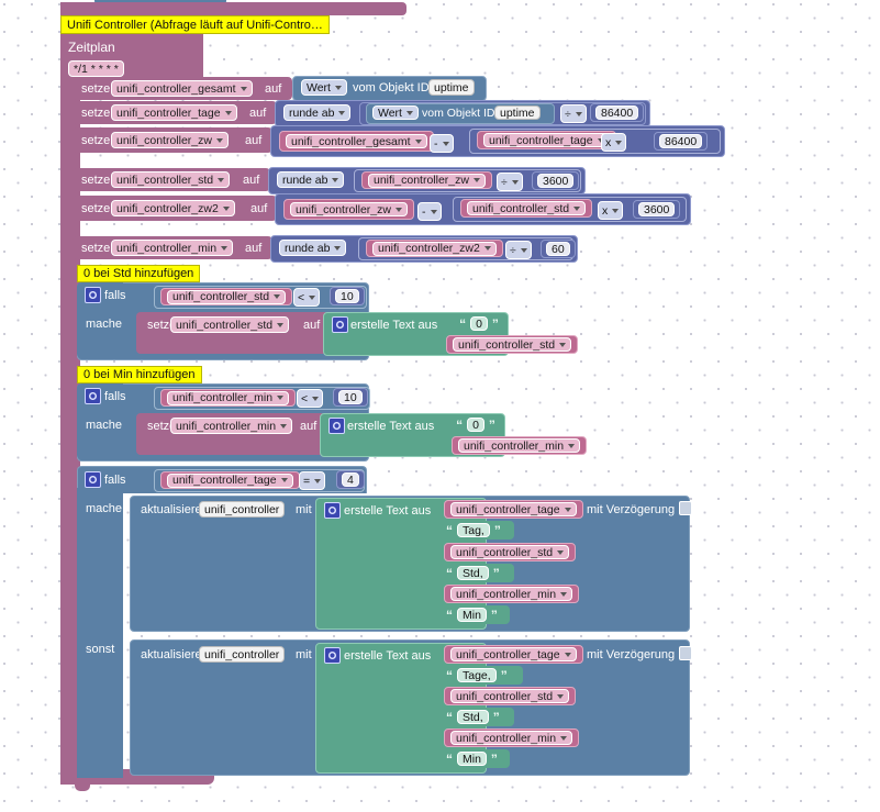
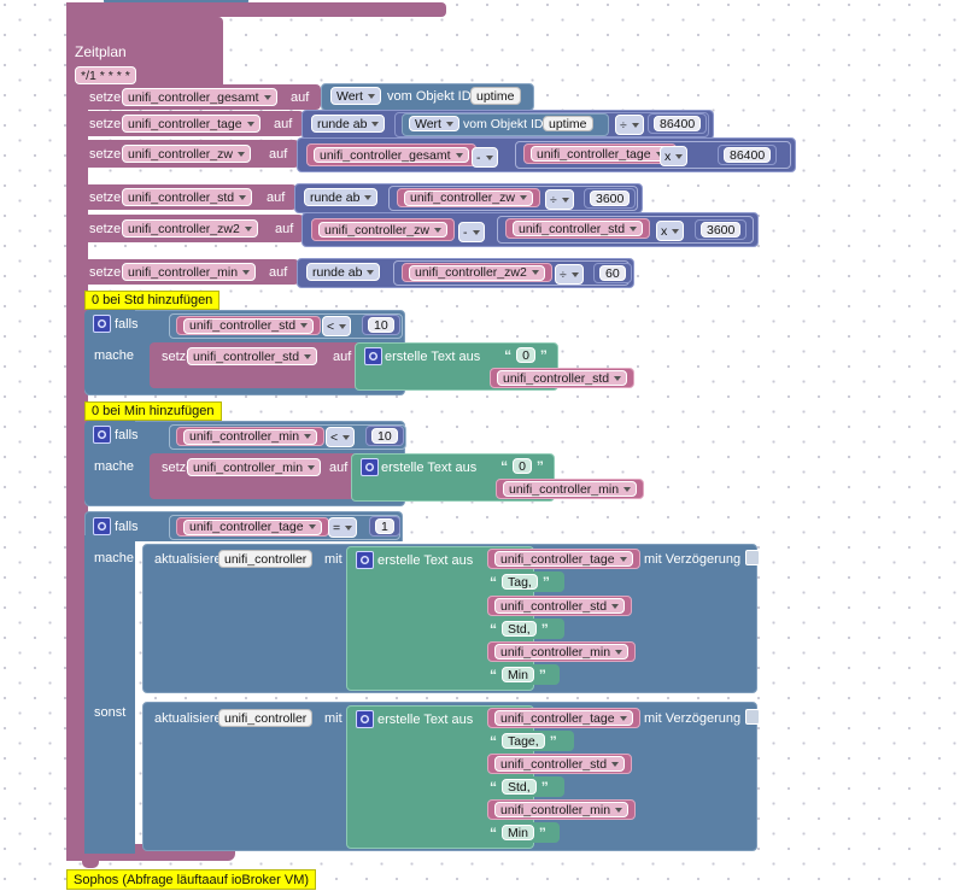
- Unifi Controller (Abfrage läuft auf Unifi-Contro…
  Zeitplan
  */1 * * * *
  setze
  unifi_controller_gesamt
  auf
  Wert
  vom Objekt ID
  uptime
  setze
  unifi_controller_tage
  auf
  runde ab
  Wert
  vom Objekt ID
  uptime
  ÷
  86400
  setze
  unifi_controller_zw
  auf
  unifi_controller_gesamt
  -
  unifi_controller_tage
  x
  86400
  setze
  unifi_controller_std
  auf
  runde ab
  unifi_controller_zw
  ÷
  3600
  setze
  unifi_controller_zw2
  auf
  unifi_controller_zw
  -
  unifi_controller_std
  x
  3600
  setze
  unifi_controller_min
  auf
  runde ab
  unifi_controller_zw2
  ÷
  60
  0 bei Std hinzufügen
  falls
  unifi_controller_std
  <
  10
  mache
  setz
  unifi_controller_std
  auf
  erstelle Text aus
  “
  0
  ”
  unifi_controller_std
  0 bei Min hinzufügen
  falls
  unifi_controller_min
  <
  10
  mache
  setz
  unifi_controller_min
  auf
  erstelle Text aus
  “
  0
  ”
  unifi_controller_min
  falls
  unifi_controller_tage
  =
- 4
+ 1
  mache
  sonst
  aktualisier
  unifi_controller
  mit
  mit Verzögerung
  erstelle Text aus
  unifi_controller_tage
  “
  Tag,
  ”
  unifi_controller_std
  “
  Std,
  ”
  unifi_controller_min
  “
  Min
  ”
  aktualisier
  unifi_controller
  mit
  mit Verzögerung
  erstelle Text aus
  unifi_controller_tage
  “
  Tage,
  ”
  unifi_controller_std
  “
  Std,
  ”
  unifi_controller_min
  “
  Min
  ”
+ Sophos (Abfrage läuftaauf ioBroker VM)
